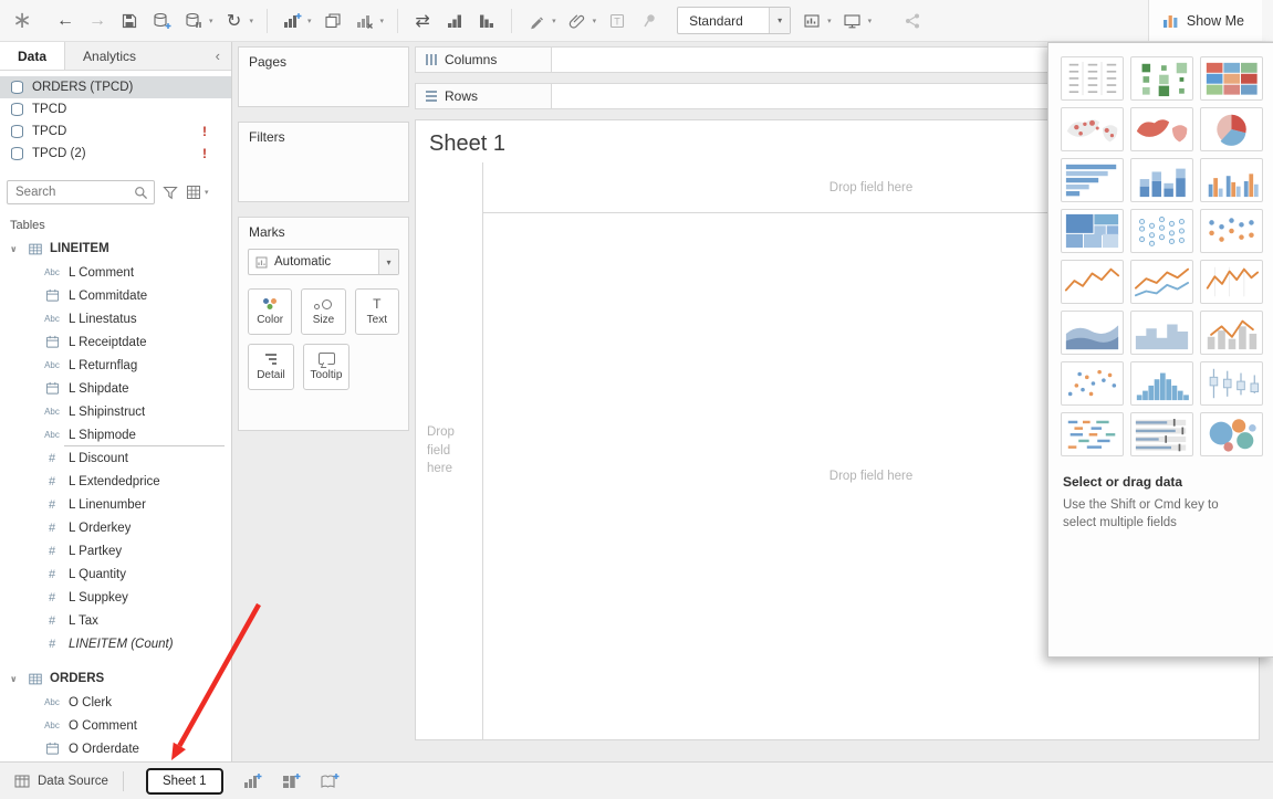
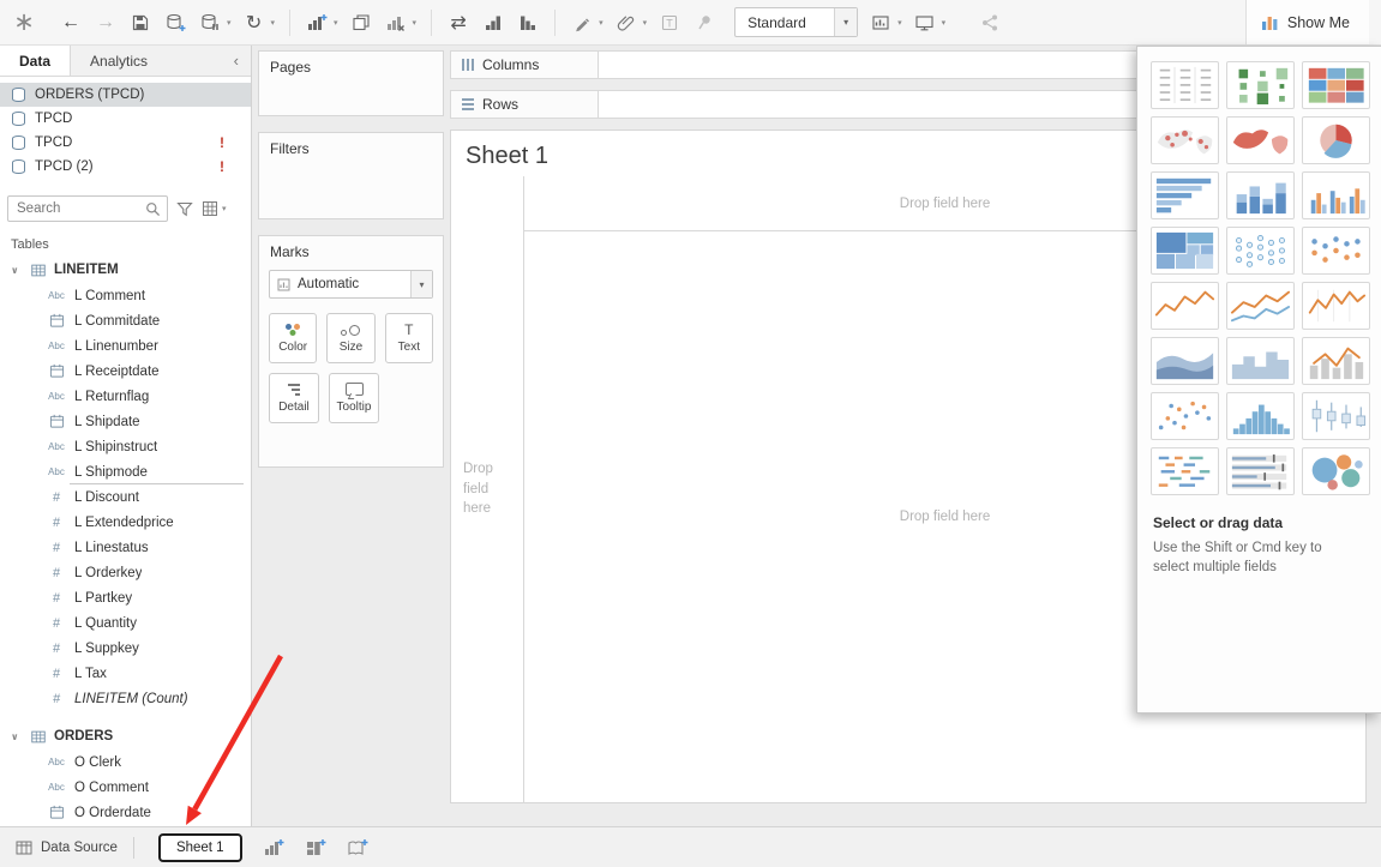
  ∗
  ←
  →
  ↻
  ⇄
  T
  Standard
  ▾
  Show Me
  Data
  Analytics
  ‹
  ORDERS (TPCD)
  TPCD
  TPCD
  !
  TPCD (2)
  !
  Search
  Tables
  ∨
  LINEITEM
  Abc
  L Comment
  L Commitdate
  Abc
- L Linestatus
+ L Linenumber
  L Receiptdate
  Abc
  L Returnflag
  L Shipdate
  Abc
  L Shipinstruct
  Abc
  L Shipmode
  #
  L Discount
  #
  L Extendedprice
  #
- L Linenumber
+ L Linestatus
  #
  L Orderkey
  #
  L Partkey
  #
  L Quantity
  #
  L Suppkey
  #
  L Tax
  #
  LINEITEM (Count)
  ∨
  ORDERS
  Abc
  O Clerk
  Abc
  O Comment
  O Orderdate
  Pages
  Filters
  Marks
  Automatic
  ▾
  Color
  Size
  T
  Text
  Detail
  Tooltip
  Columns
  Rows
  Sheet 1
  Drop field here
  Drop field here
  Drop field here
  Select or drag data
  Use the Shift or Cmd key to select multiple fields
  Data Source
  Sheet 1
